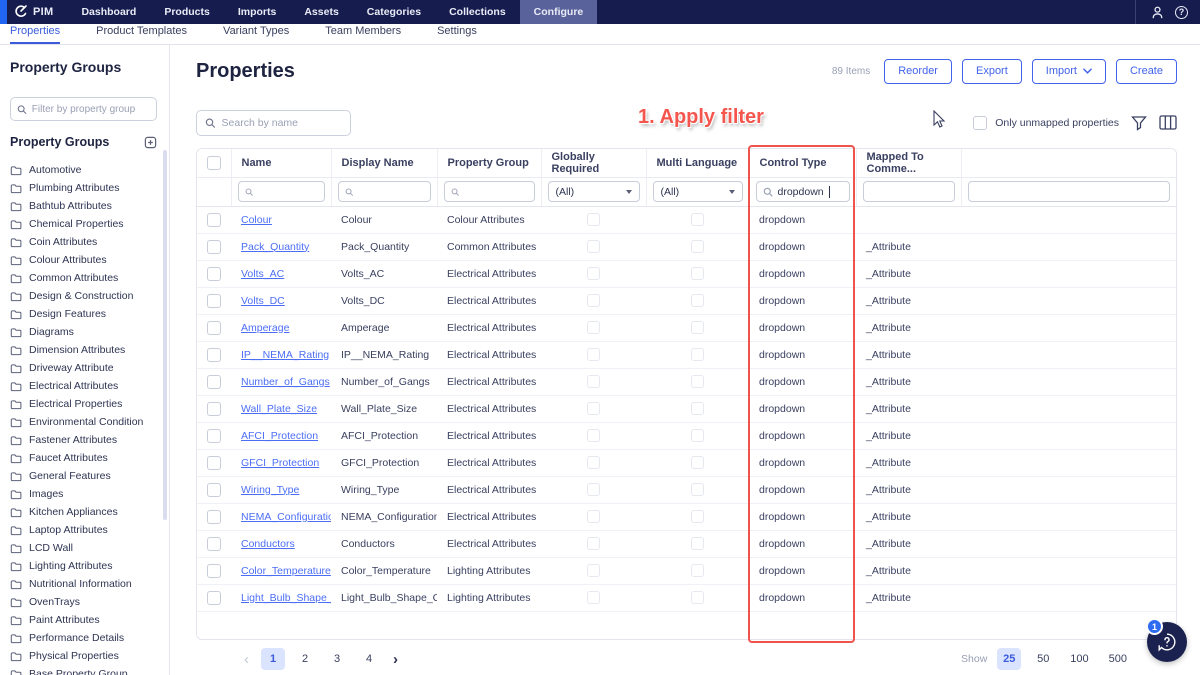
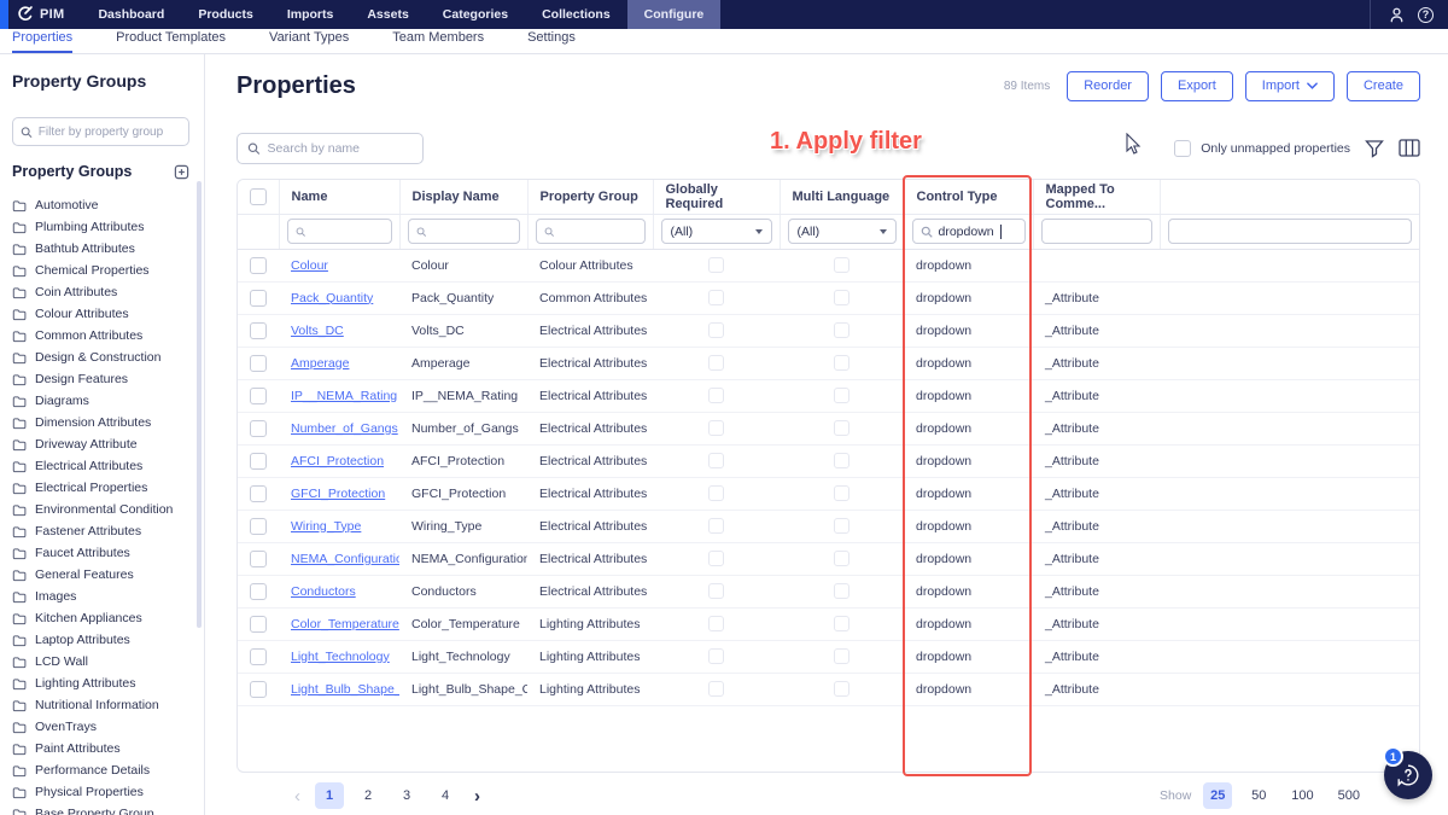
  PIM
  Dashboard
  Products
  Imports
  Assets
  Categories
  Collections
  Configure
  ?
  Properties
  Product Templates
  Variant Types
  Team Members
  Settings
  Property Groups
  Filter by property group
  Property Groups
  Automotive
  Plumbing Attributes
  Bathtub Attributes
  Chemical Properties
  Coin Attributes
  Colour Attributes
  Common Attributes
  Design & Construction
  Design Features
  Diagrams
  Dimension Attributes
  Driveway Attribute
  Electrical Attributes
  Electrical Properties
  Environmental Condition
  Fastener Attributes
  Faucet Attributes
  General Features
  Images
  Kitchen Appliances
  Laptop Attributes
  LCD Wall
  Lighting Attributes
  Nutritional Information
  OvenTrays
  Paint Attributes
  Performance Details
  Physical Properties
  Base Property Group
  Properties
  89 Items
  Reorder
  Export
  Import
  Create
  Search by name
  Only unmapped properties
  	Name	Display Name	Property Group	Globally Required	Multi Language	Control Type	Mapped To Comme...
  				(All)	(All)	dropdown
  	Colour	Colour	Colour Attributes			dropdown
  	Pack_Quantity	Pack_Quantity	Common Attributes			dropdown	_Attribute
- 	Volts_AC	Volts_AC	Electrical Attributes			dropdown	_Attribute
  	Volts_DC	Volts_DC	Electrical Attributes			dropdown	_Attribute
  	Amperage	Amperage	Electrical Attributes			dropdown	_Attribute
  	IP__NEMA_Rating	IP__NEMA_Rating	Electrical Attributes			dropdown	_Attribute
  	Number_of_Gangs	Number_of_Gangs	Electrical Attributes			dropdown	_Attribute
- 	Wall_Plate_Size	Wall_Plate_Size	Electrical Attributes			dropdown	_Attribute
  	AFCI_Protection	AFCI_Protection	Electrical Attributes			dropdown	_Attribute
  	GFCI_Protection	GFCI_Protection	Electrical Attributes			dropdown	_Attribute
  	Wiring_Type	Wiring_Type	Electrical Attributes			dropdown	_Attribute
  	NEMA_Configuratio	NEMA_Configuration	Electrical Attributes			dropdown	_Attribute
  	Conductors	Conductors	Electrical Attributes			dropdown	_Attribute
  	Color_Temperature	Color_Temperature	Lighting Attributes			dropdown	_Attribute
+ 	Light_Technology	Light_Technology	Lighting Attributes			dropdown	_Attribute
  	Light_Bulb_Shape_	Light_Bulb_Shape_C	Lighting Attributes			dropdown	_Attribute
  ‹
  1
  2
  3
  4
  ›
  Show
  25
  50
  100
  500
  1. Apply filter
  1
